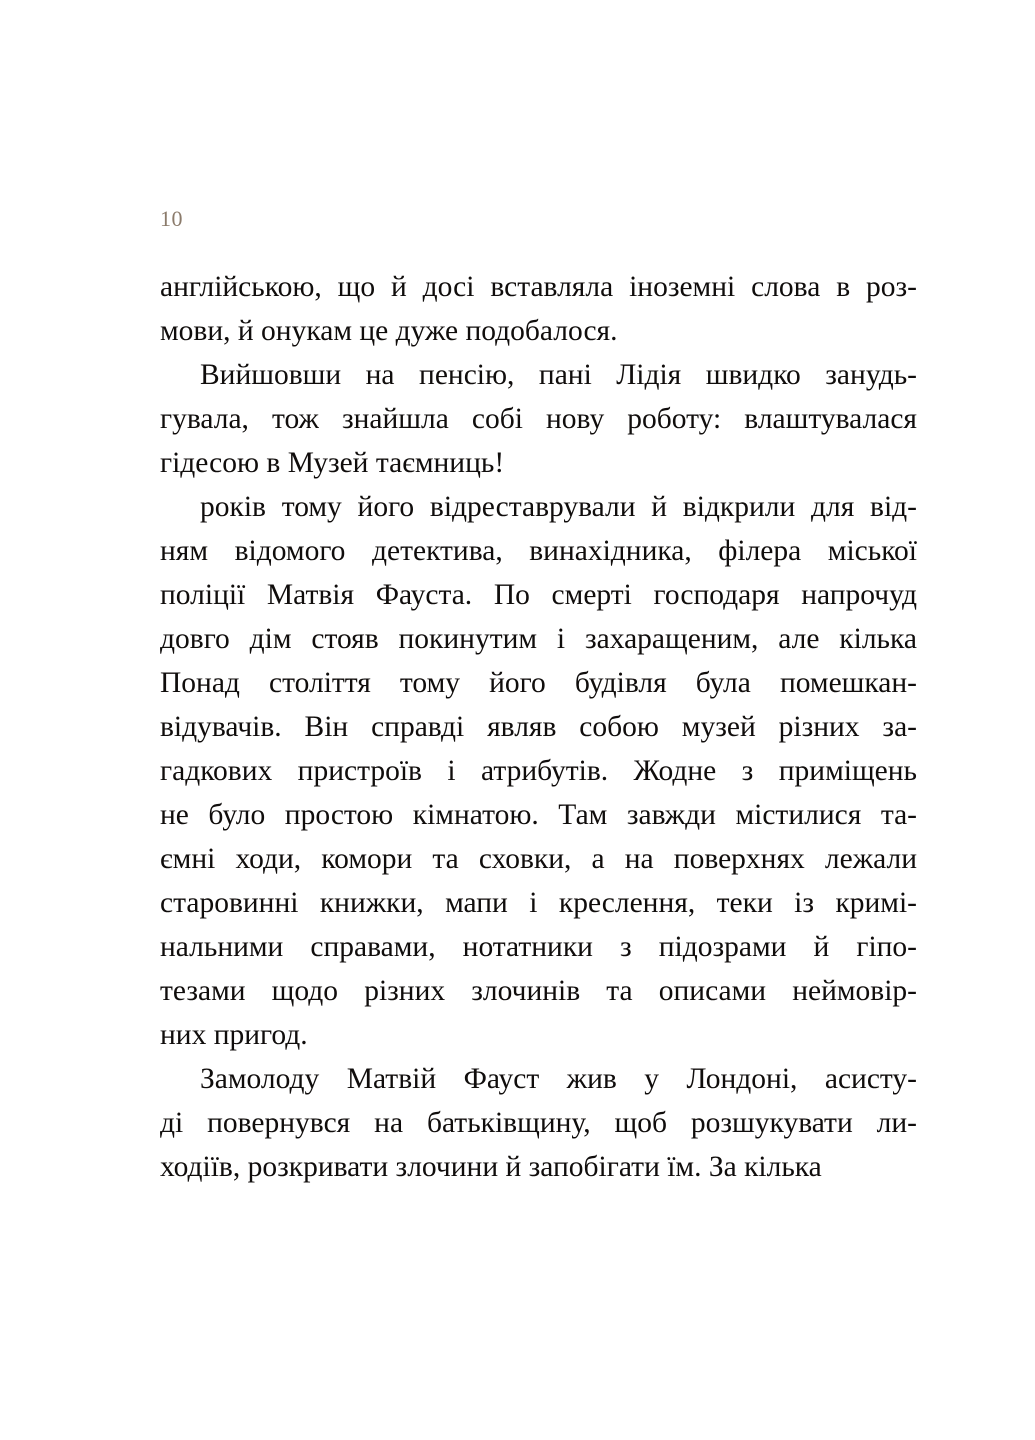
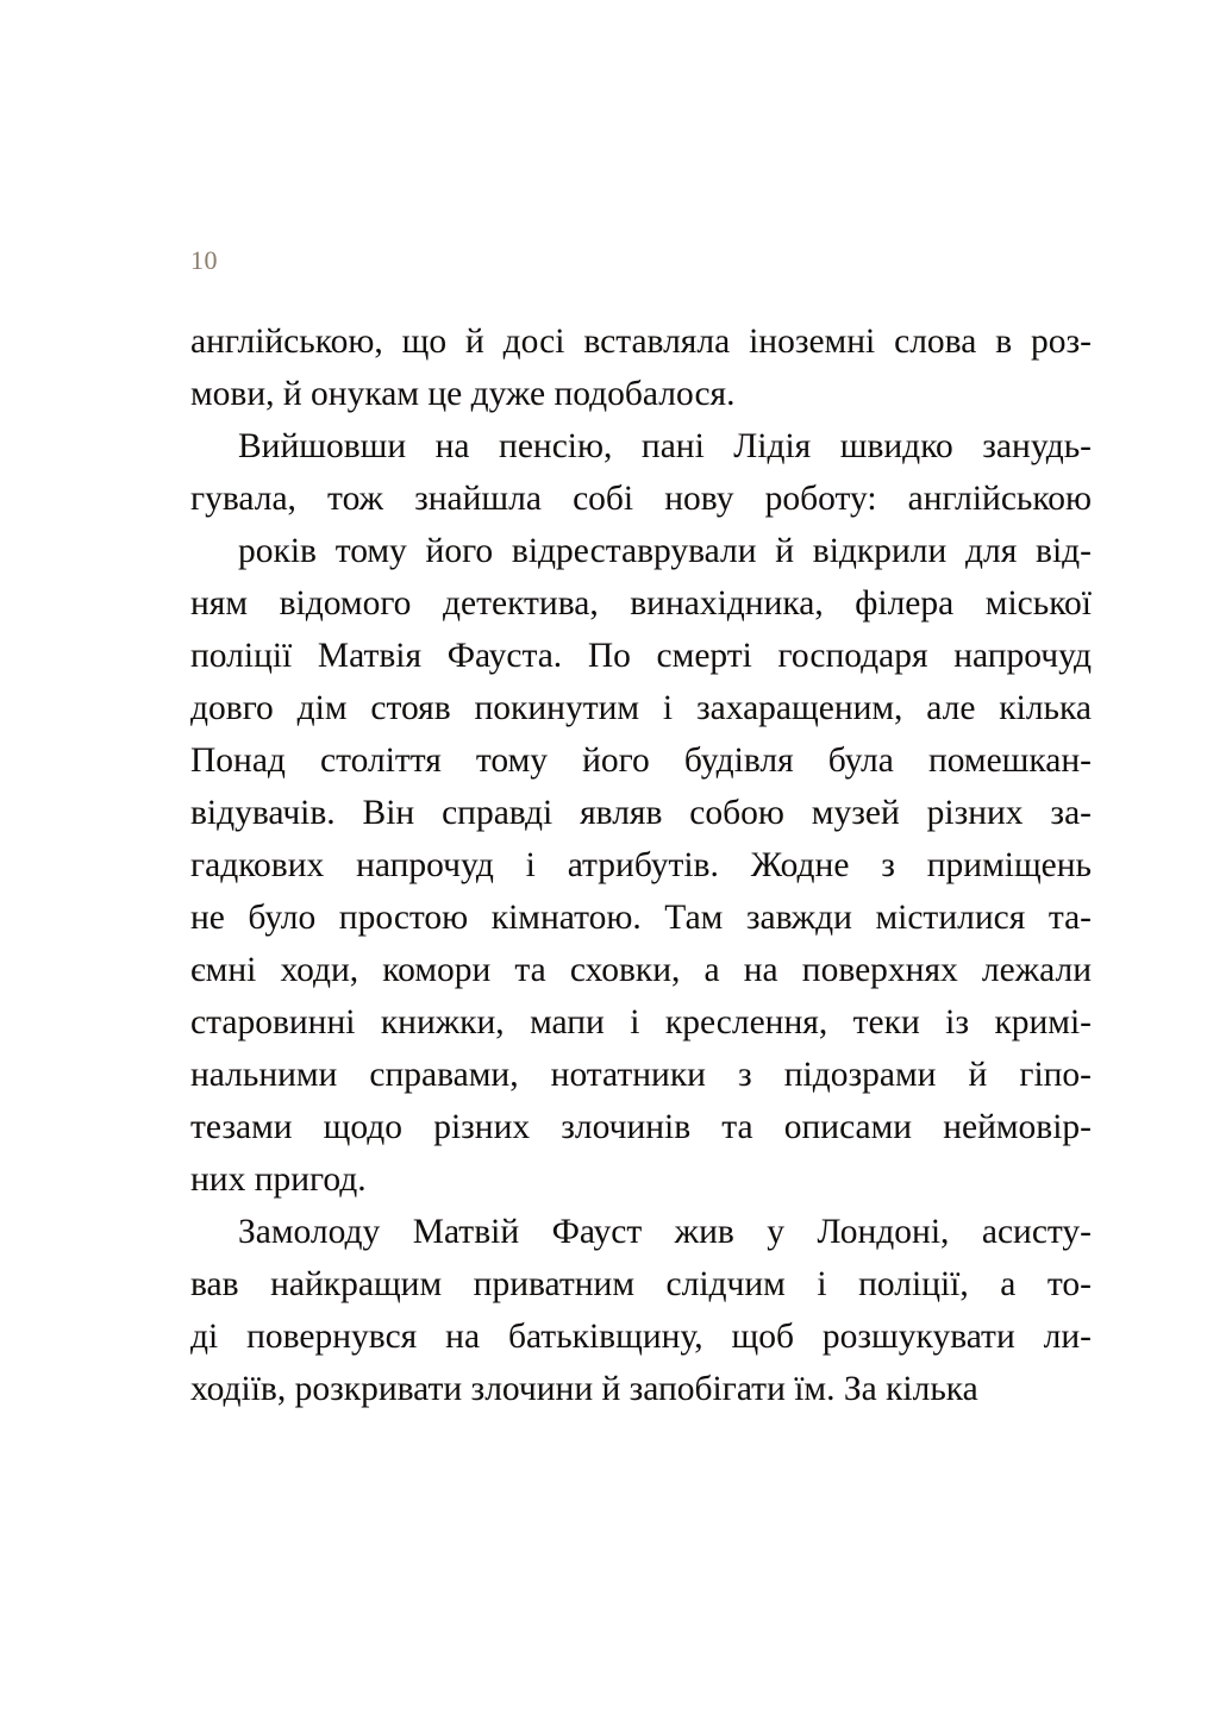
  10
  англійською, що й досі вставляла іноземні слова в роз-
  мови, й онукам це дуже подобалося.
  Вийшовши на пенсію, пані Лідія швидко занудь-
- гувала, тож знайшла собі нову роботу: влаштувалася
+ гувала, тож знайшла собі нову роботу: англійською
- гідесою в Музей таємниць!
  років тому його відреставрували й відкрили для від-
  ням відомого детектива, винахідника, філера міської
  поліції Матвія Фауста. По смерті господаря напрочуд
  довго дім стояв покинутим і захаращеним, але кілька
  Понад століття тому його будівля була помешкан-
  відувачів. Він справді являв собою музей різних за-
- гадкових пристроїв і атрибутів. Жодне з приміщень
+ гадкових напрочуд і атрибутів. Жодне з приміщень
  не було простою кімнатою. Там завжди містилися та-
  ємні ходи, комори та сховки, а на поверхнях лежали
  старовинні книжки, мапи і креслення, теки із кримі-
  нальними справами, нотатники з підозрами й гіпо-
  тезами щодо різних злочинів та описами неймовір-
  них пригод.
  Замолоду Матвій Фауст жив у Лондоні, асисту-
+ вав найкращим приватним слідчим і поліції, а то-
  ді повернувся на батьківщину, щоб розшукувати ли-
  ходіїв, розкривати злочини й запобігати їм. За кілька
